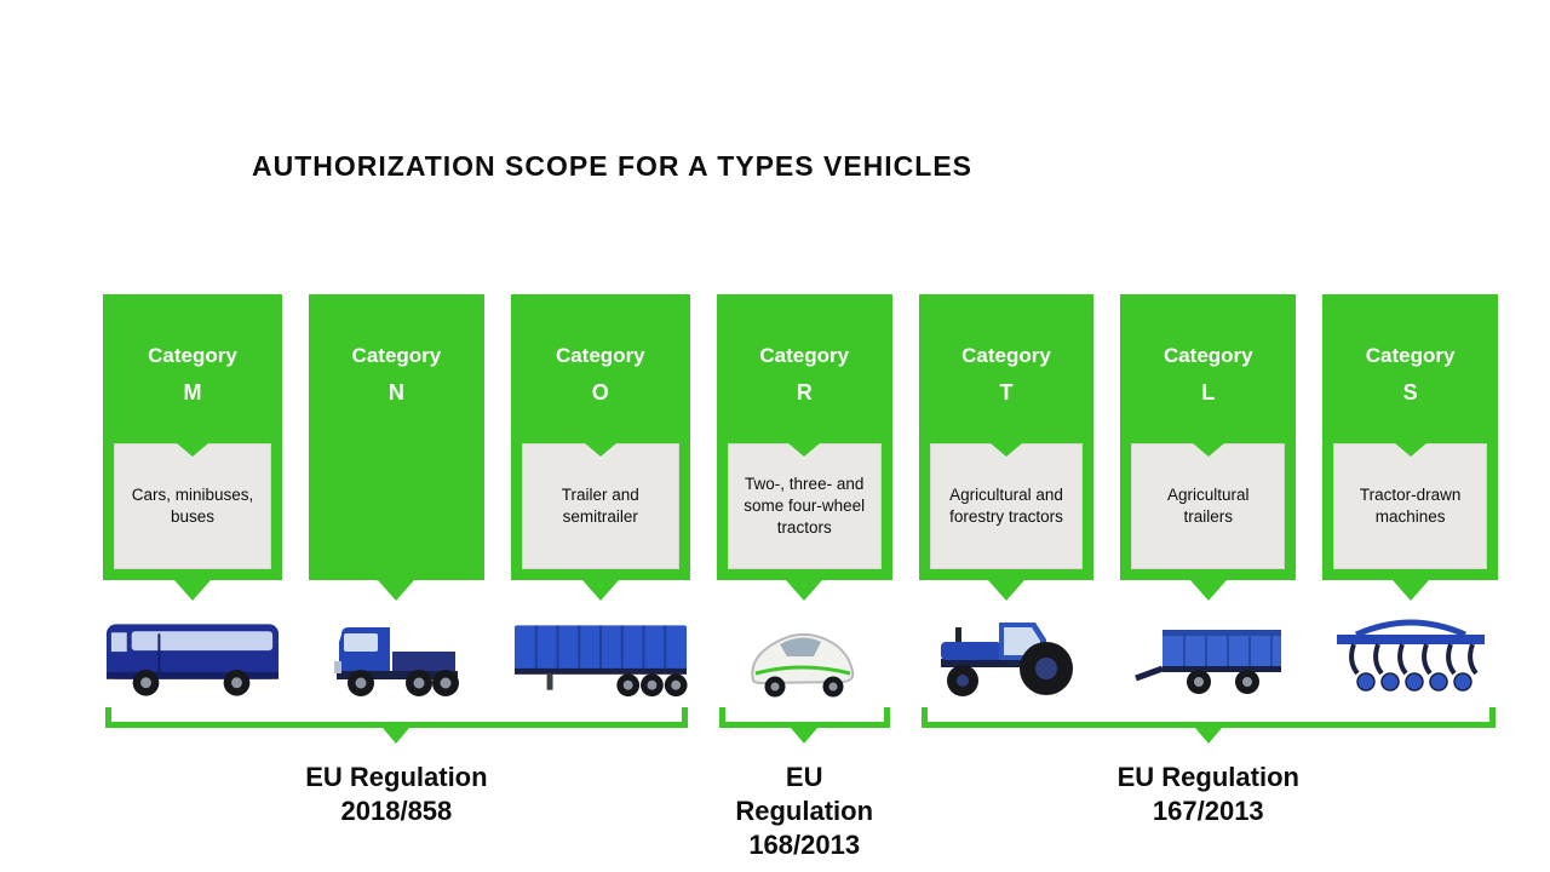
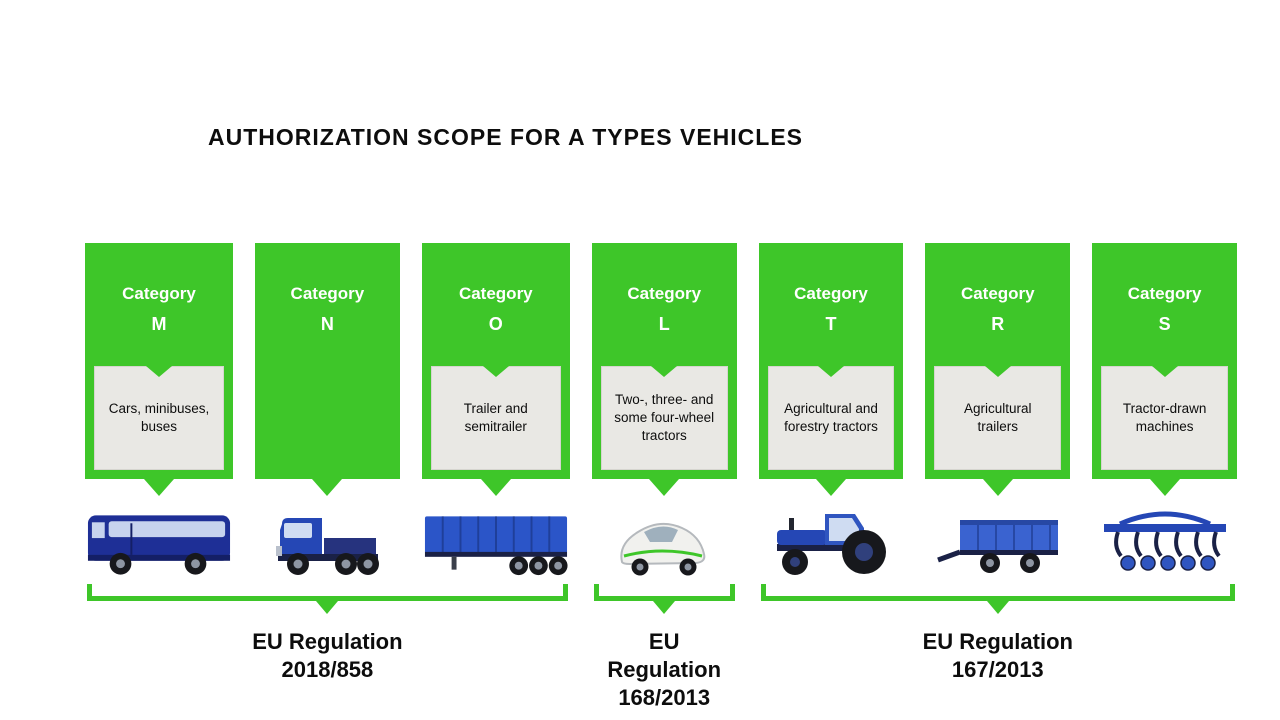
  AUTHORIZATION SCOPE FOR A TYPES VEHICLES
  Category
  M
  Cars, minibuses, buses
  Category
  N
  Category
  O
  Trailer and semitrailer
  Category
- R
+ L
  Two-, three- and some four-wheel tractors
  Category
  T
  Agricultural and forestry tractors
  Category
- L
+ R
  Agricultural trailers
  Category
  S
  Tractor-drawn machines
  EU Regulation
  2018/858
  EU Regulation
  168/2013
  EU Regulation
  167/2013
